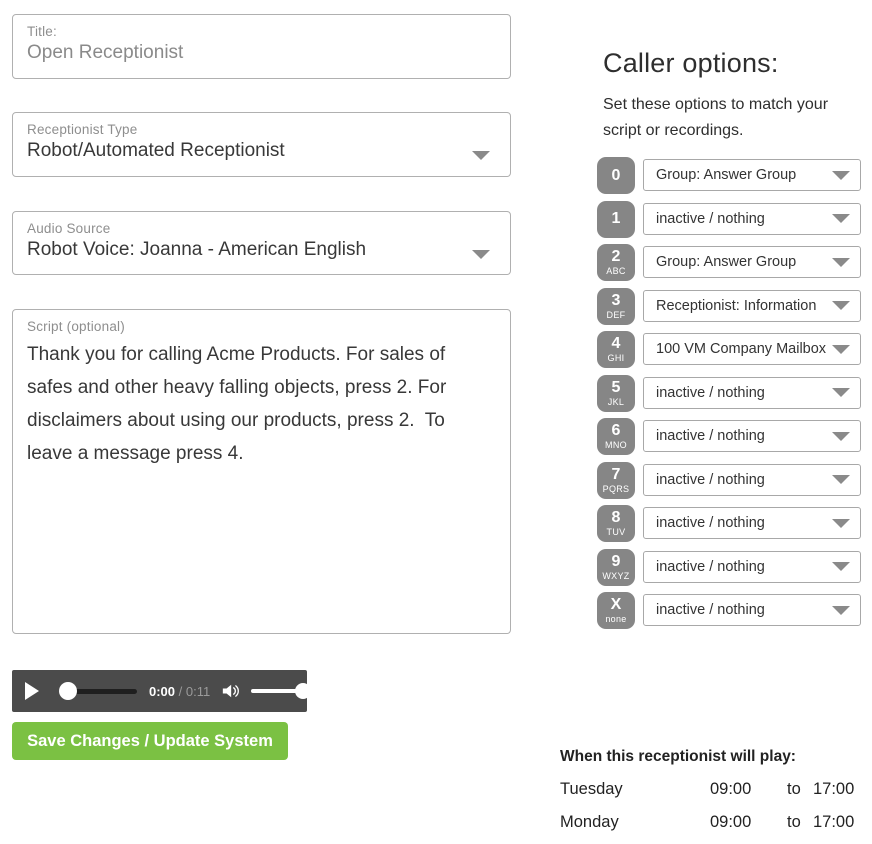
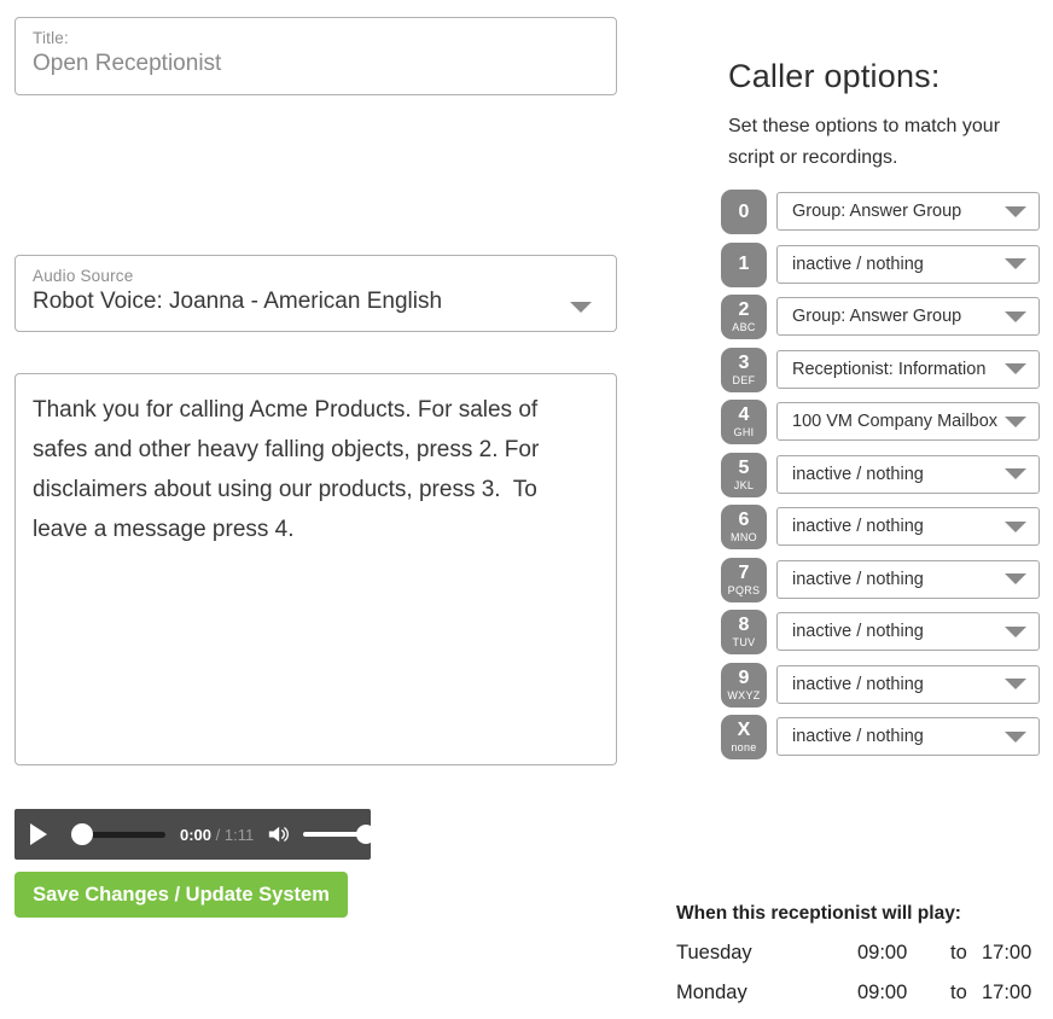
  Title:
  Open Receptionist
- Receptionist Type
- Robot/Automated Receptionist
  Audio Source
  Robot Voice: Joanna - American English
- Script (optional)
- Thank you for calling Acme Products. For sales of safes and other heavy falling objects, press 2. For disclaimers about using our products, press 2. To leave a message press 4.
+ Thank you for calling Acme Products. For sales of safes and other heavy falling objects, press 2. For disclaimers about using our products, press 3. To leave a message press 4.
- 0:00 / 0:11
+ 0:00 / 1:11
  Save Changes / Update System
  Caller options:
  Set these options to match your script or recordings.
  0
  Group: Answer Group
  1
  inactive / nothing
  2
  ABC
  Group: Answer Group
  3
  DEF
  Receptionist: Information
  4
  GHI
  100 VM Company Mailbox
  5
  JKL
  inactive / nothing
  6
  MNO
  inactive / nothing
  7
  PQRS
  inactive / nothing
  8
  TUV
  inactive / nothing
  9
  WXYZ
  inactive / nothing
  X
  none
  inactive / nothing
  When this receptionist will play:
  Tuesday
  09:00
  to
  17:00
  Monday
  09:00
  to
  17:00
